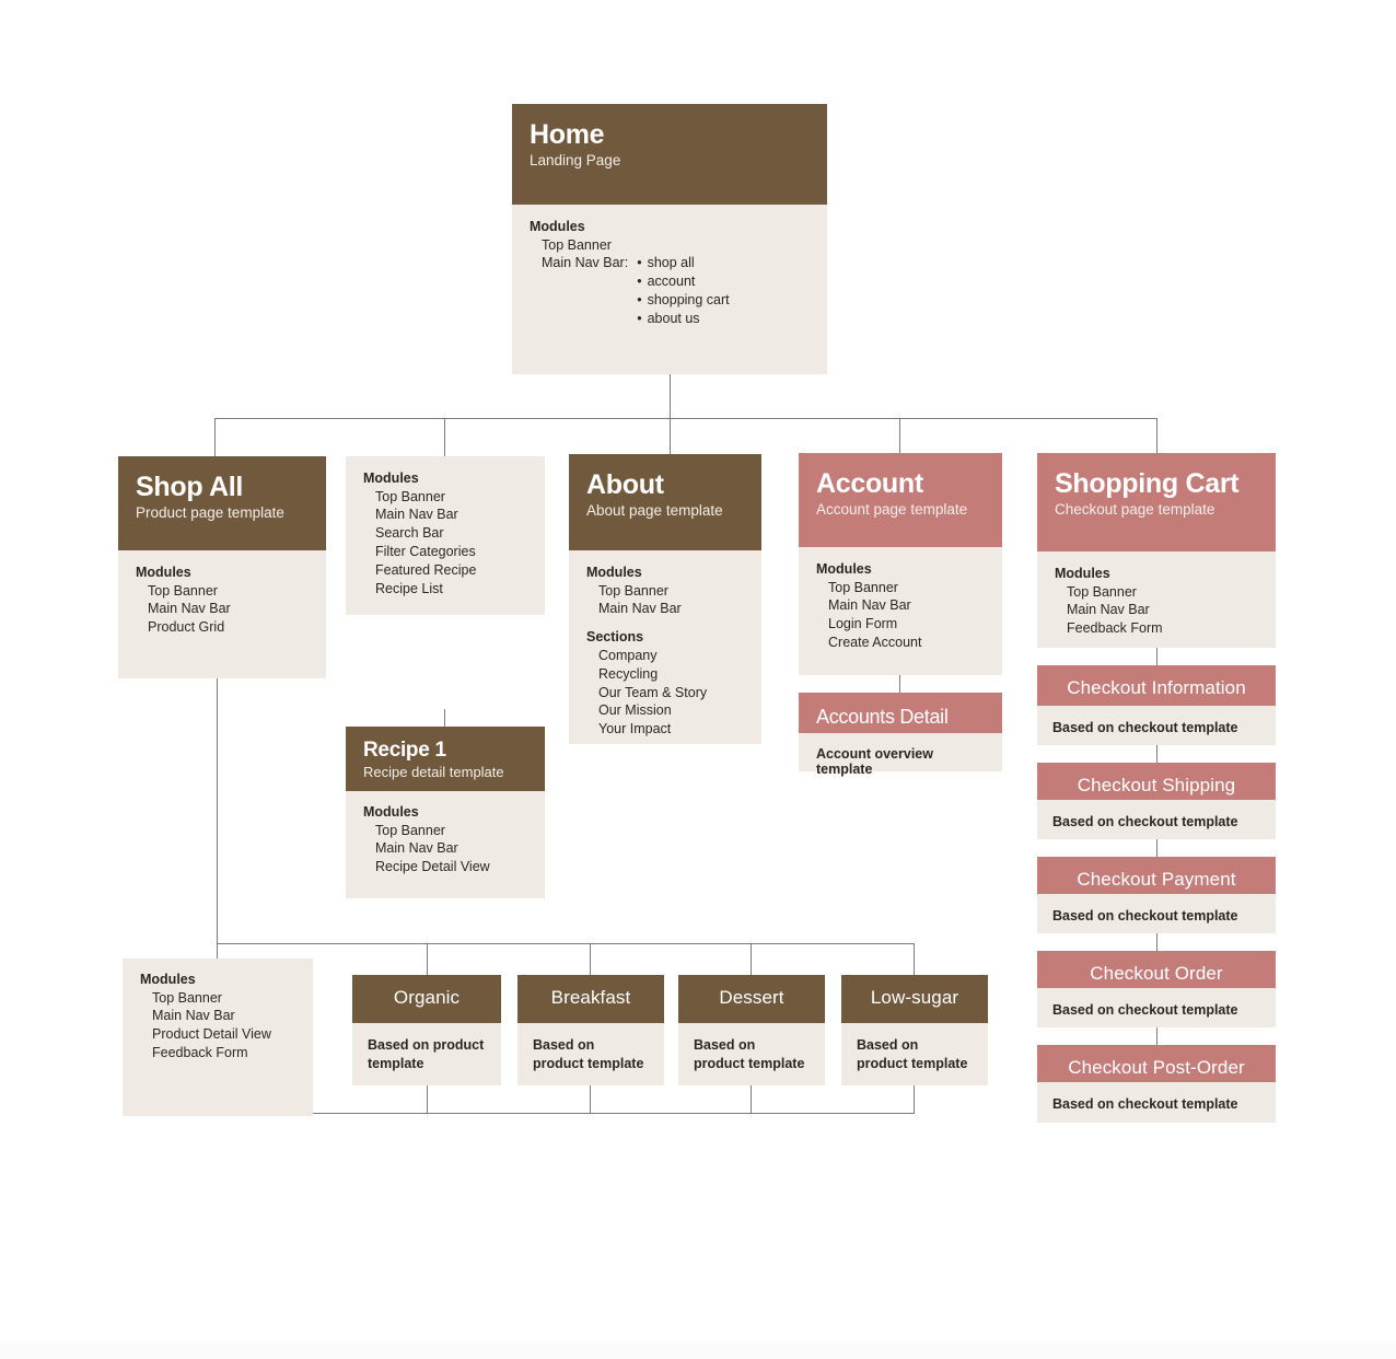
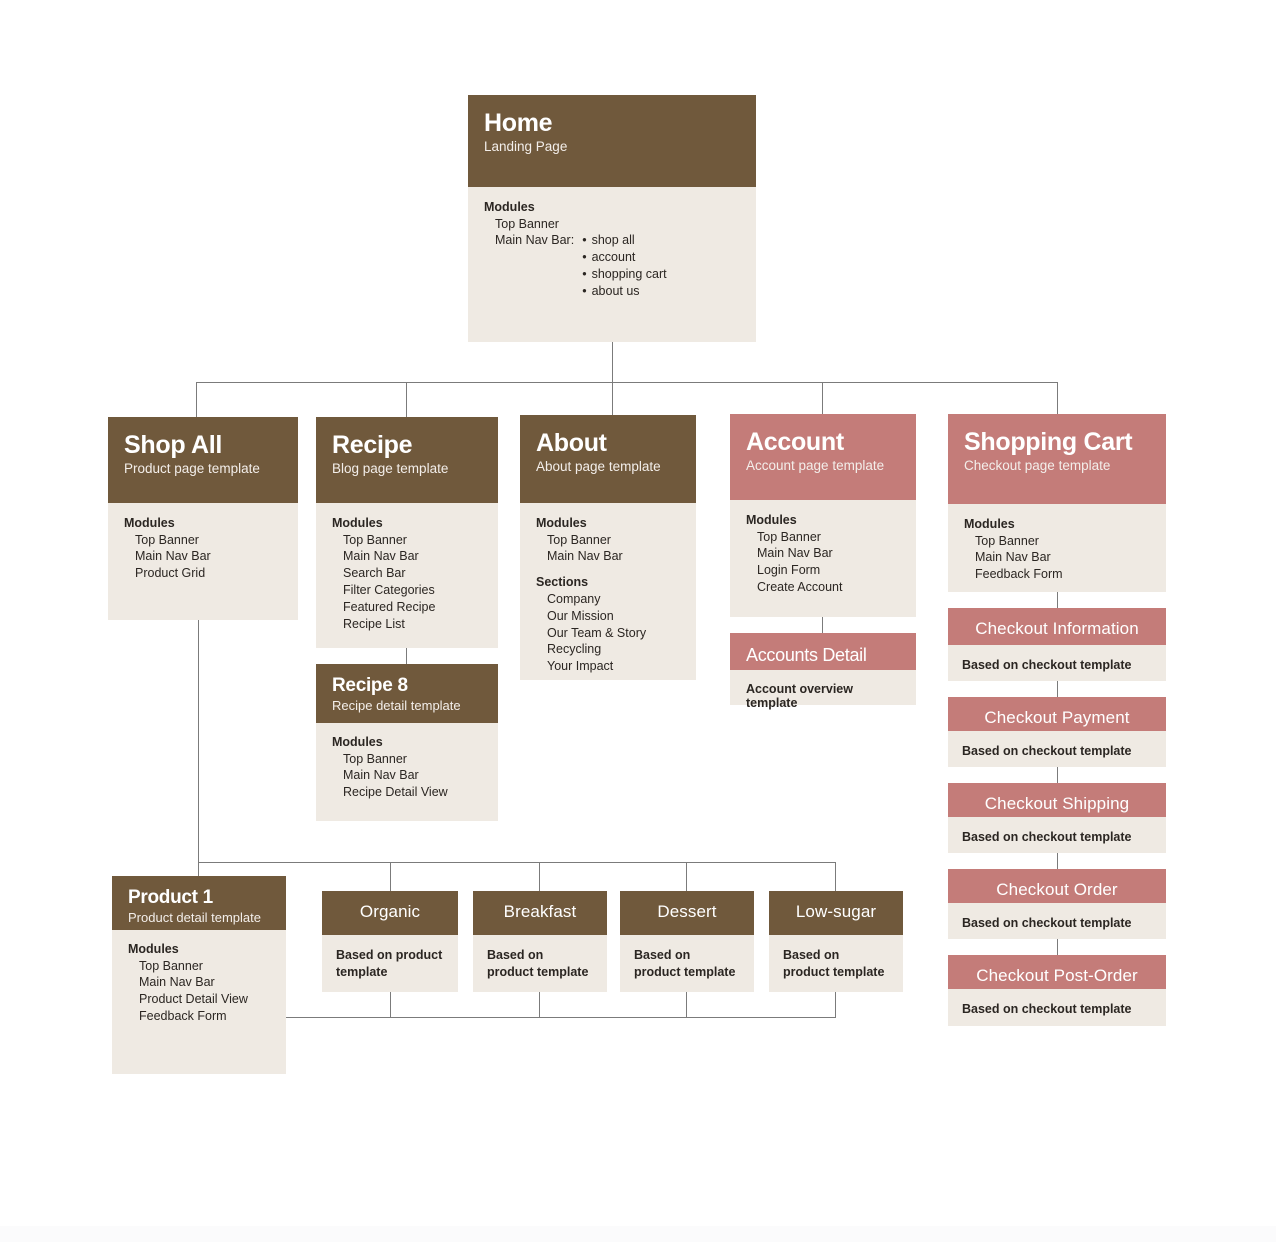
  Home
  Landing Page
  Modules
  Top Banner
  Main Nav Bar:
  shop all
  account
  shopping cart
  about us
  Shop All
  Product page template
  Modules
  Top Banner
  Main Nav Bar
  Product Grid
+ Recipe
+ Blog page template
  Modules
  Top Banner
  Main Nav Bar
  Search Bar
  Filter Categories
  Featured Recipe
  Recipe List
  About
  About page template
  Modules
  Top Banner
  Main Nav Bar
  Sections
  Company
- Recycling
+ Our Mission
  Our Team & Story
- Our Mission
+ Recycling
  Your Impact
  Account
  Account page template
  Modules
  Top Banner
  Main Nav Bar
  Login Form
  Create Account
  Accounts Detail
  Account overview template
  Shopping Cart
  Checkout page template
  Modules
  Top Banner
  Main Nav Bar
  Feedback Form
  Checkout Information
  Based on checkout template
- Checkout Shipping
+ Checkout Payment
  Based on checkout template
- Checkout Payment
+ Checkout Shipping
  Based on checkout template
  Checkout Order
  Based on checkout template
  Checkout Post-Order
  Based on checkout template
- Recipe 1
+ Recipe 8
  Recipe detail template
  Modules
  Top Banner
  Main Nav Bar
  Recipe Detail View
+ Product 1
+ Product detail template
  Modules
  Top Banner
  Main Nav Bar
  Product Detail View
  Feedback Form
  Organic
  Based on product template
  Breakfast
  Based on product template
  Dessert
  Based on product template
  Low-sugar
  Based on product template
